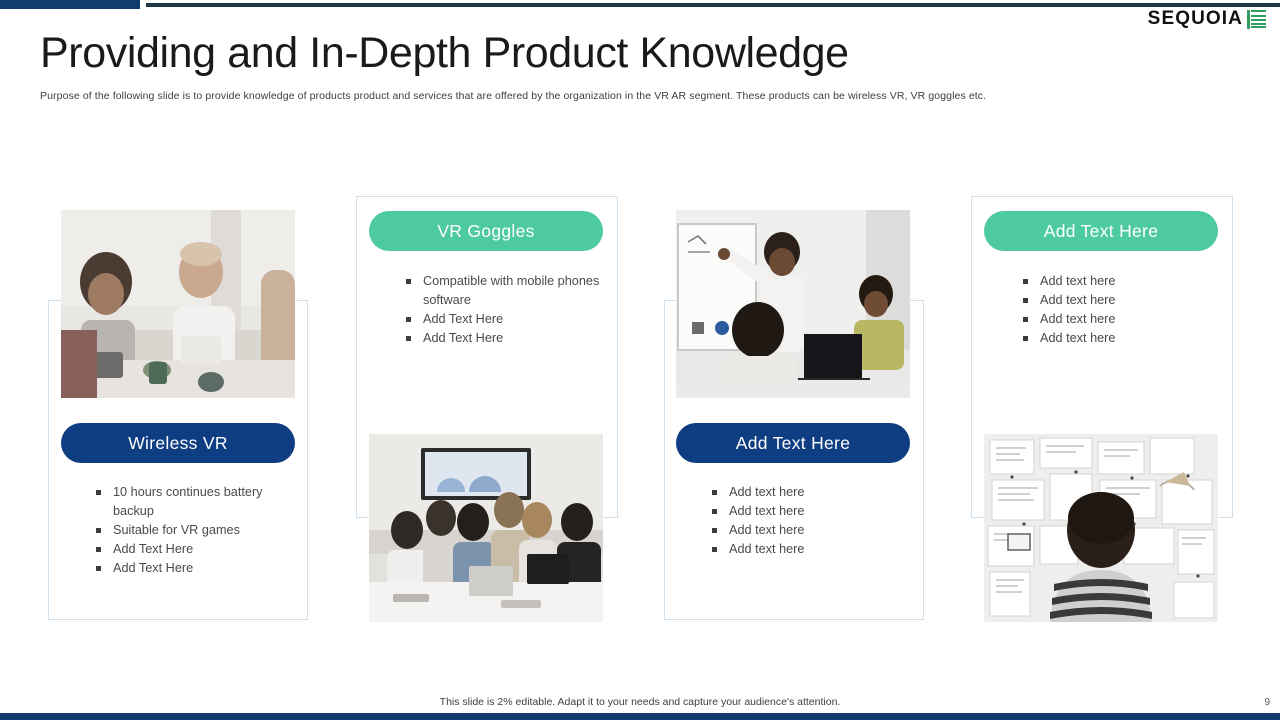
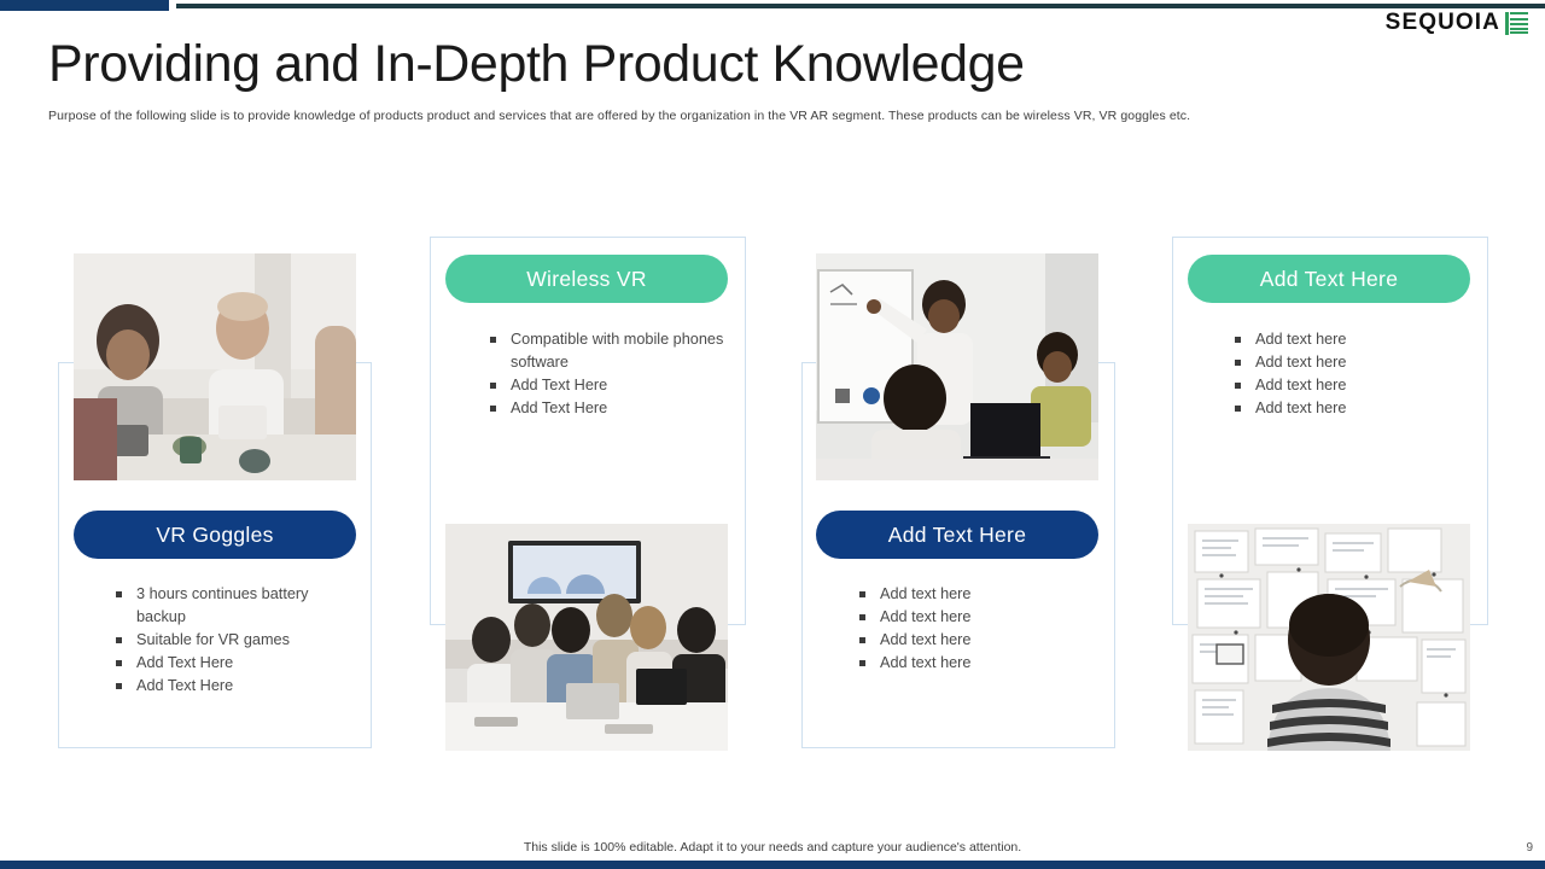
  SEQUOIA
  Providing and In-Depth Product Knowledge
  Purpose of the following slide is to provide knowledge of products product and services that are offered by the organization in the VR AR segment. These products can be wireless VR, VR goggles etc.
- Wireless VR
+ VR Goggles
- 10 hours continues battery backup
+ 3 hours continues battery backup
  Suitable for VR games
  Add Text Here
  Add Text Here
- VR Goggles
+ Wireless VR
  Compatible with mobile phones software
  Add Text Here
  Add Text Here
  Add Text Here
  Add text here
  Add text here
  Add text here
  Add text here
  Add Text Here
  Add text here
  Add text here
  Add text here
  Add text here
- This slide is 2% editable. Adapt it to your needs and capture your audience's attention.
+ This slide is 100% editable. Adapt it to your needs and capture your audience's attention.
  9
